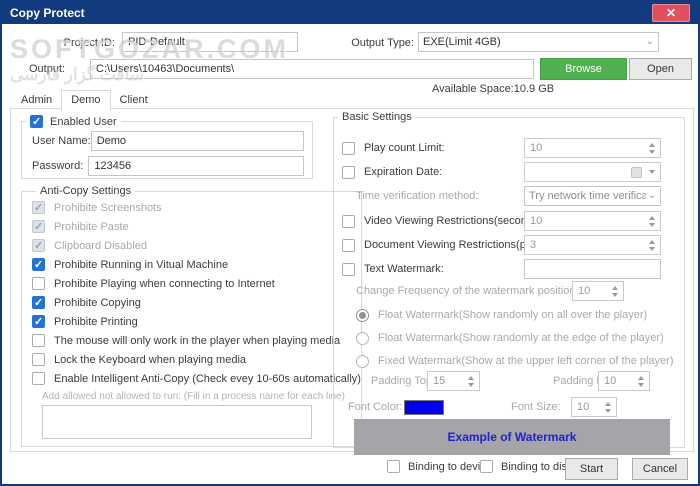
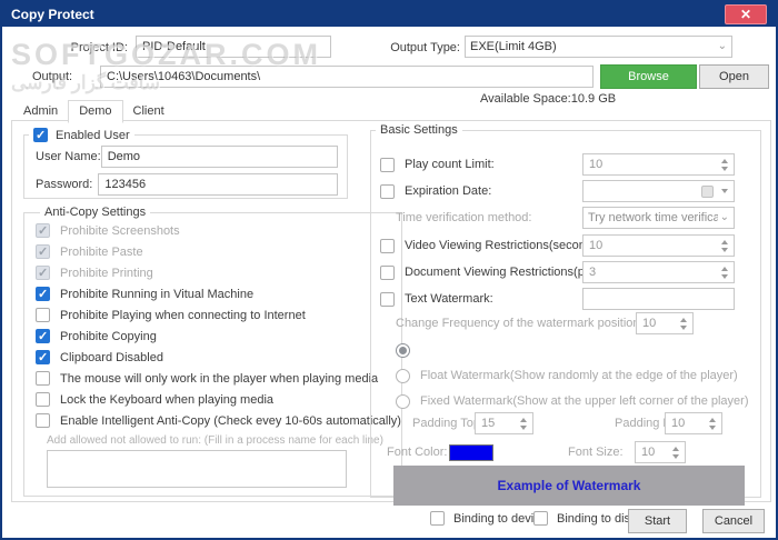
  Copy Protect
  ✕
  SOFTGOZAR.COM
  سافت گزار فارسی
  Project ID:
  PID-Default
  Output Type:
  EXE(Limit 4GB)
  ⌄
  Output:
  C:\Users\10463\Documents\
  Browse
  Open
  Available Space:10.9 GB
  Admin
  Demo
  Client
  Enabled User
  User Name:
  Demo
  Password:
  123456
  Anti-Copy Settings
  Prohibite Screenshots
  Prohibite Paste
- Clipboard Disabled
+ Prohibite Printing
  Prohibite Running in Vitual Machine
  Prohibite Playing when connecting to Internet
  Prohibite Copying
- Prohibite Printing
+ Clipboard Disabled
  The mouse will only work in the player when playing media
  Lock the Keyboard when playing media
  Enable Intelligent Anti-Copy (Check evey 10-60s automatically)
  Add allowed not allowed to run: (Fill in a process name for each line)
  Basic Settings
  Play count Limit:
  10
  Expiration Date:
  Time verification method:
  Try network time verifica
  ⌄
  Video Viewing Restrictions(seco
  10
  Document Viewing Restrictions(p
  3
  Text Watermark:
  Change Frequency of the watermark positio
  10
- Float Watermark(Show randomly on all over the player)
  Float Watermark(Show randomly at the edge of the player)
  Fixed Watermark(Show at the upper left corner of the player)
  Padding To
  15
  10
  Font Color:
  Font Size:
  10
  Example of Watermark
  Binding to devi
  Binding to di
  Start
  Cancel
